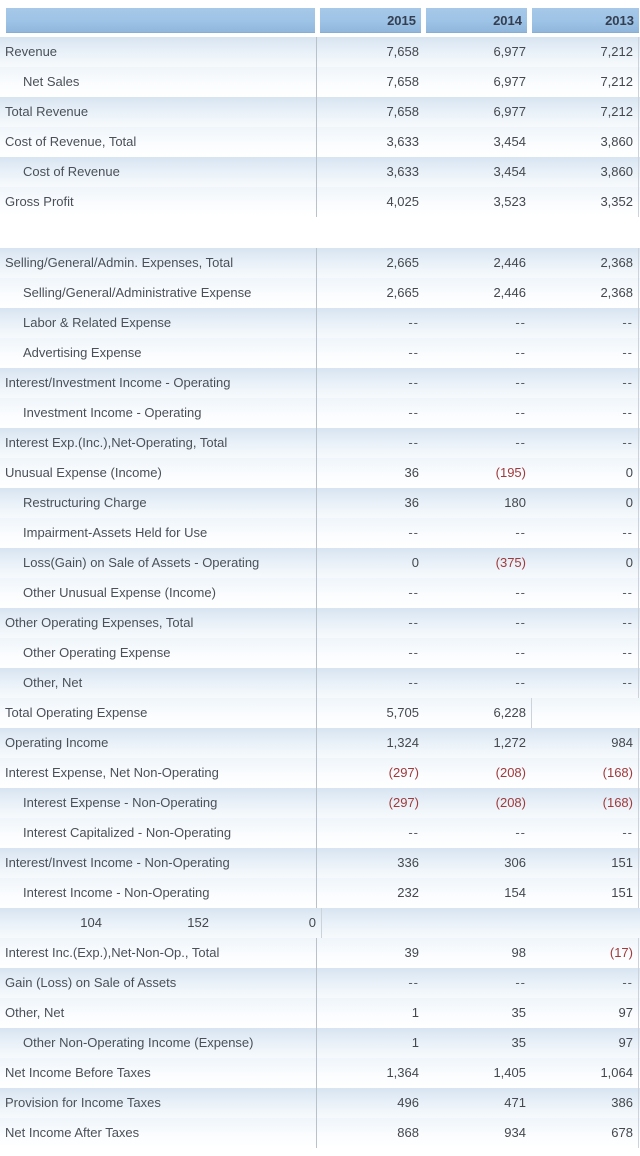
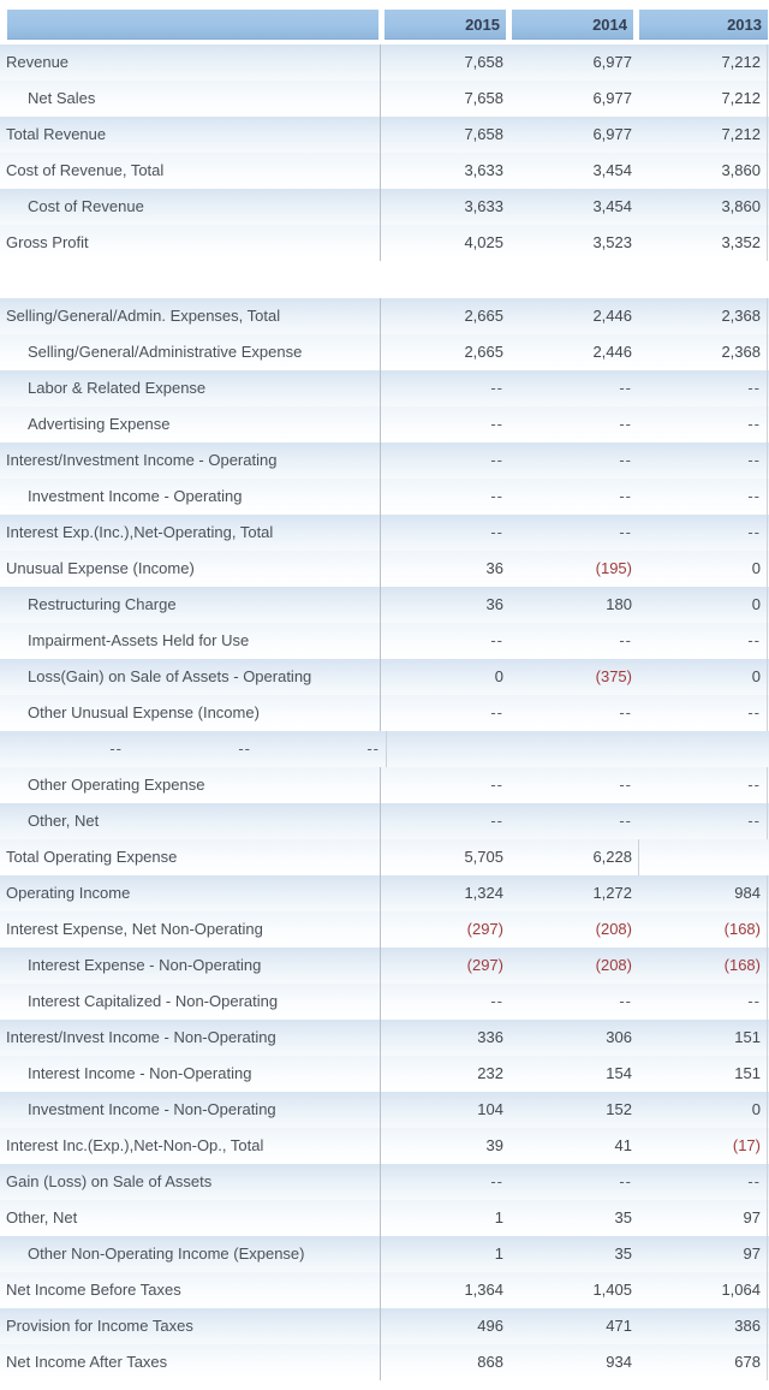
  2015
  2014
  2013
  Revenue
  7,658
  6,977
  7,212
  Net Sales
  7,658
  6,977
  7,212
  Total Revenue
  7,658
  6,977
  7,212
  Cost of Revenue, Total
  3,633
  3,454
  3,860
  Cost of Revenue
  3,633
  3,454
  3,860
  Gross Profit
  4,025
  3,523
  3,352
  Selling/General/Admin. Expenses, Total
  2,665
  2,446
  2,368
  Selling/General/Administrative Expense
  2,665
  2,446
  2,368
  Labor & Related Expense
  --
  --
  --
  Advertising Expense
  --
  --
  --
  Interest/Investment Income - Operating
  --
  --
  --
  Investment Income - Operating
  --
  --
  --
  Interest Exp.(Inc.),Net-Operating, Total
  --
  --
  --
  Unusual Expense (Income)
  36
  (195)
  0
  Restructuring Charge
  36
  180
  0
  Impairment-Assets Held for Use
  --
  --
  --
  Loss(Gain) on Sale of Assets - Operating
  0
  (375)
  0
  Other Unusual Expense (Income)
  --
  --
  --
- Other Operating Expenses, Total
  --
  --
  --
  Other Operating Expense
  --
  --
  --
  Other, Net
  --
  --
  --
  Total Operating Expense
  5,705
  6,228
  Operating Income
  1,324
  1,272
  984
  Interest Expense, Net Non-Operating
  (297)
  (208)
  (168)
  Interest Expense - Non-Operating
  (297)
  (208)
  (168)
  Interest Capitalized - Non-Operating
  --
  --
  --
  Interest/Invest Income - Non-Operating
  336
  306
  151
  Interest Income - Non-Operating
  232
  154
  151
+ Investment Income - Non-Operating
  104
  152
  0
  Interest Inc.(Exp.),Net-Non-Op., Total
  39
- 98
+ 41
  (17)
  Gain (Loss) on Sale of Assets
  --
  --
  --
  Other, Net
  1
  35
  97
  Other Non-Operating Income (Expense)
  1
  35
  97
  Net Income Before Taxes
  1,364
  1,405
  1,064
  Provision for Income Taxes
  496
  471
  386
  Net Income After Taxes
  868
  934
  678
